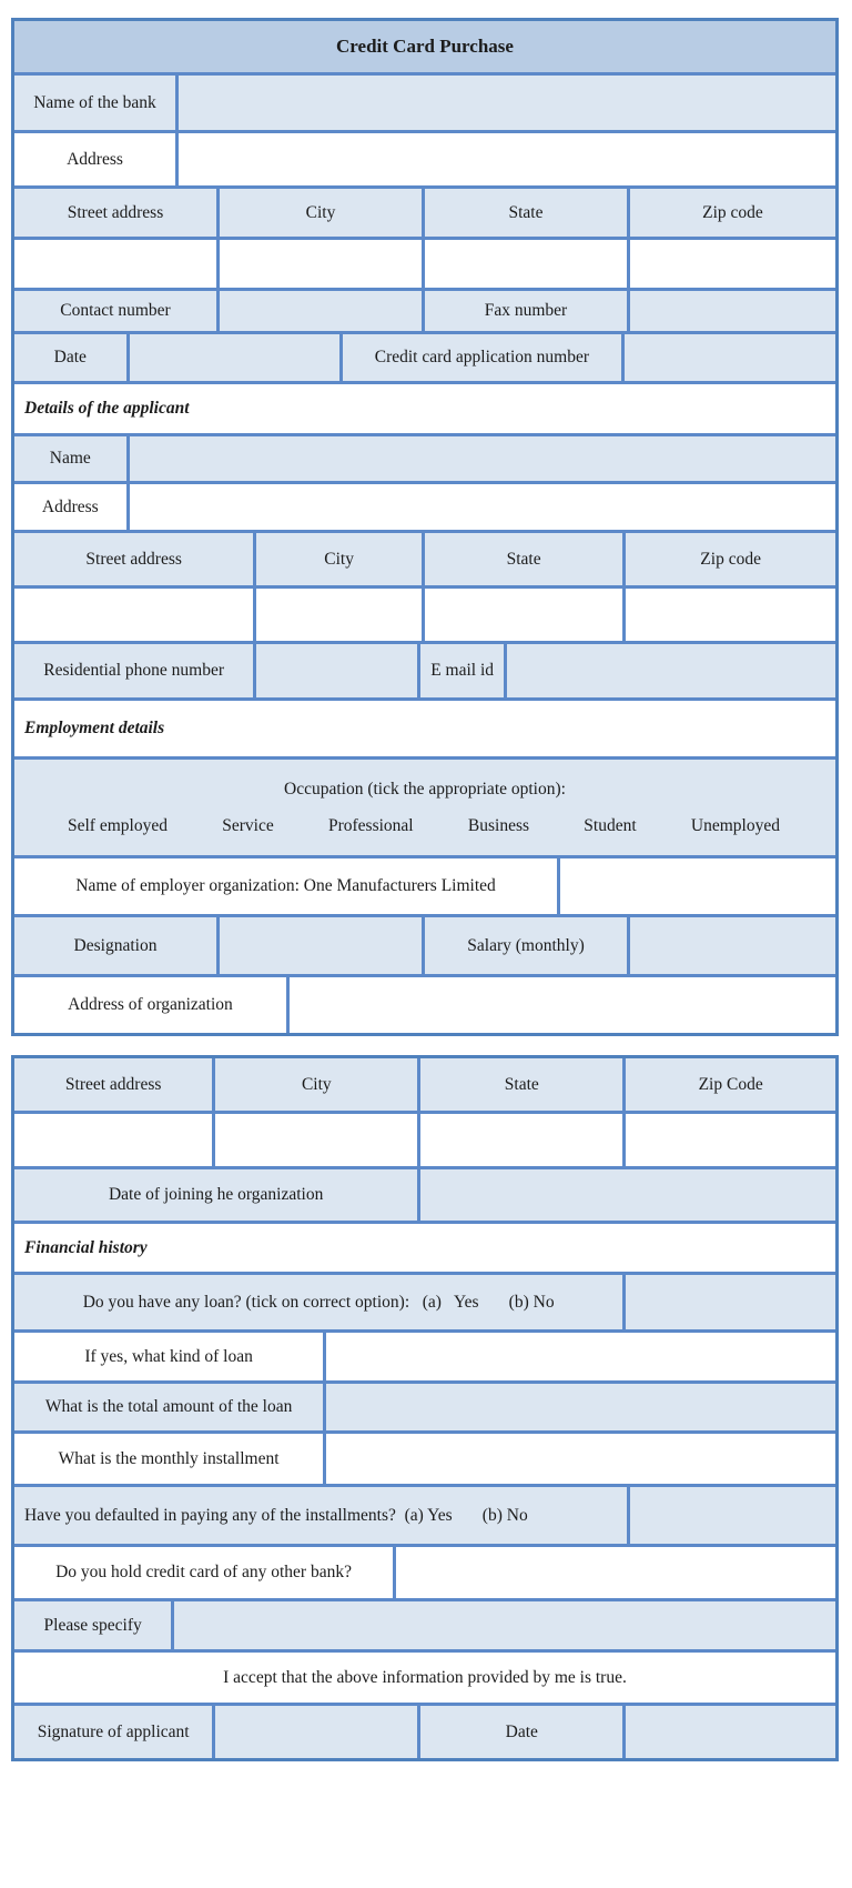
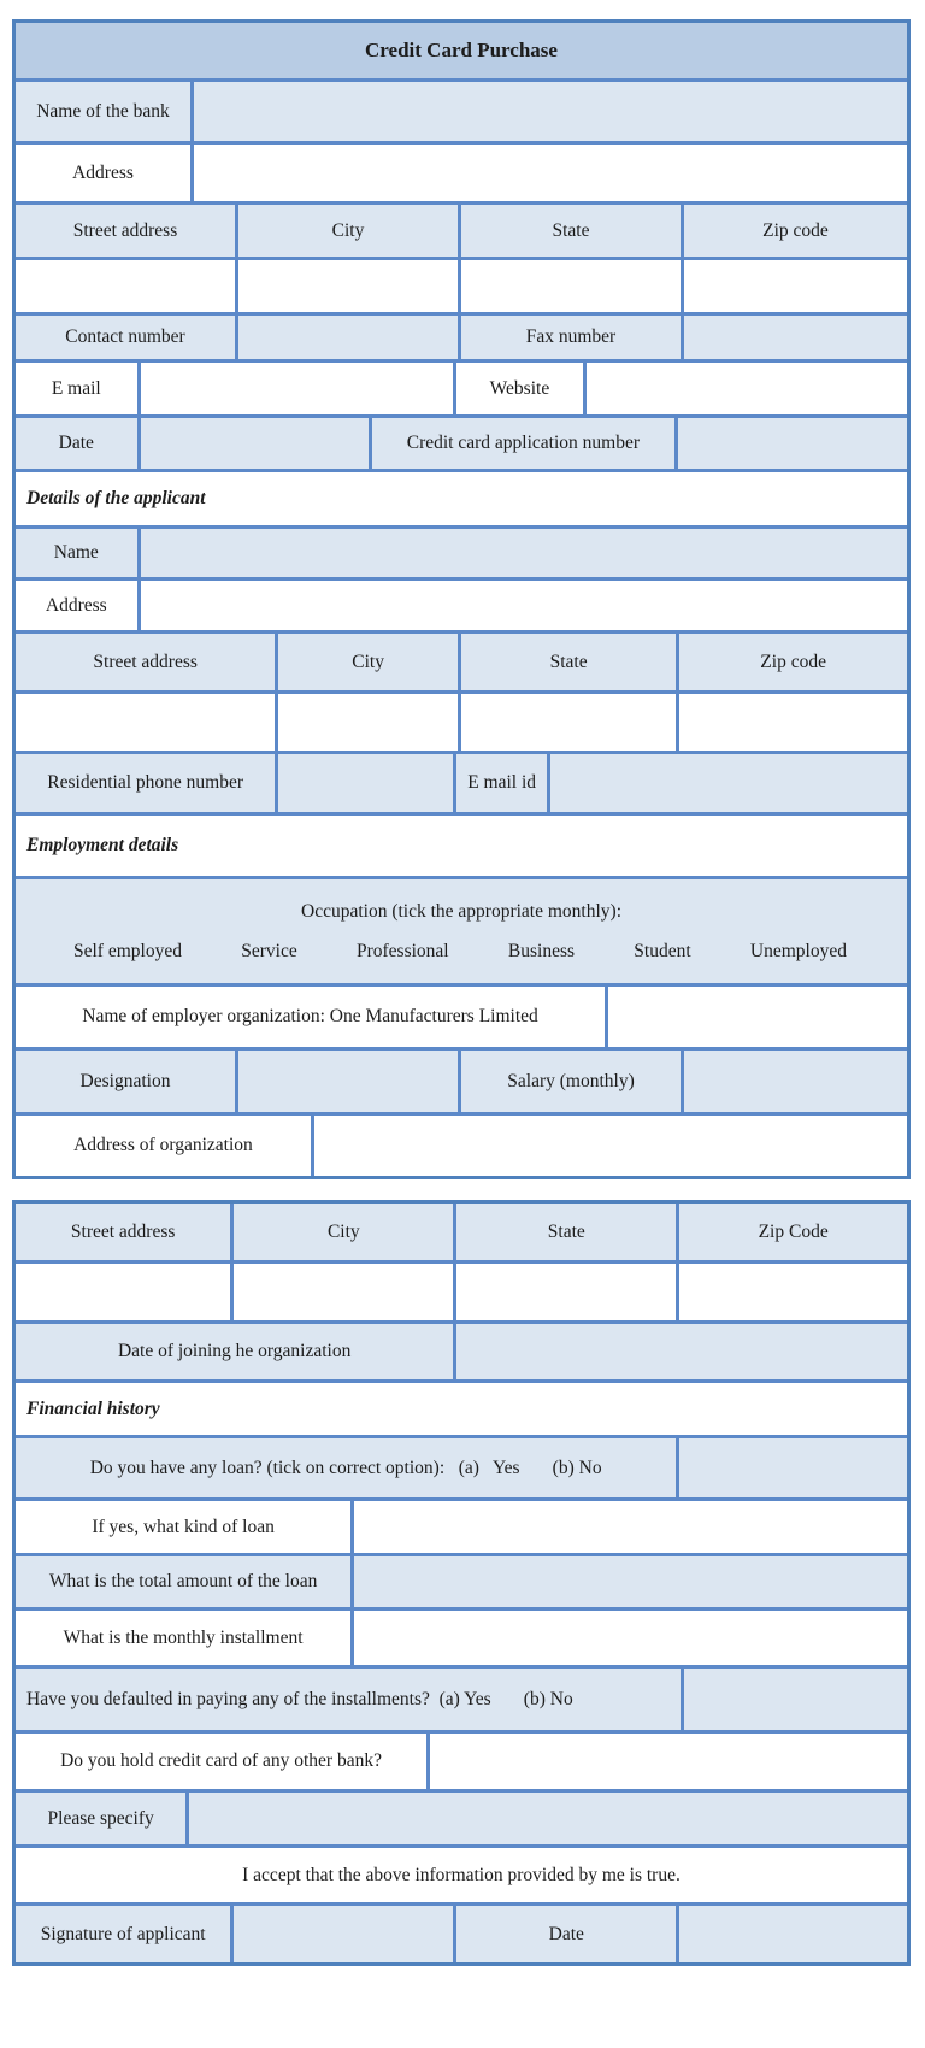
  Credit Card Purchase
  Name of the bank
  Address
  Street address
  City
  State
  Zip code
  Contact number
  Fax number
+ E mail
+ Website
  Date
  Credit card application number
  Details of the applicant
  Name
  Address
  Street address
  City
  State
  Zip code
  Residential phone number
  E mail id
  Employment details
- Occupation (tick the appropriate option):
+ Occupation (tick the appropriate monthly):
  Self employed
  Service
  Professional
  Business
  Student
  Unemployed
  Name of employer organization: One Manufacturers Limited
  Designation
  Salary (monthly)
  Address of organization
  Street address
  City
  State
  Zip Code
  Date of joining he organization
  Financial history
  Do you have any loan? (tick on correct option): (a) Yes (b) No
  If yes, what kind of loan
  What is the total amount of the loan
  What is the monthly installment
  Have you defaulted in paying any of the installments? (a) Yes (b) No
  Do you hold credit card of any other bank?
  Please specify
  I accept that the above information provided by me is true.
  Signature of applicant
  Date
